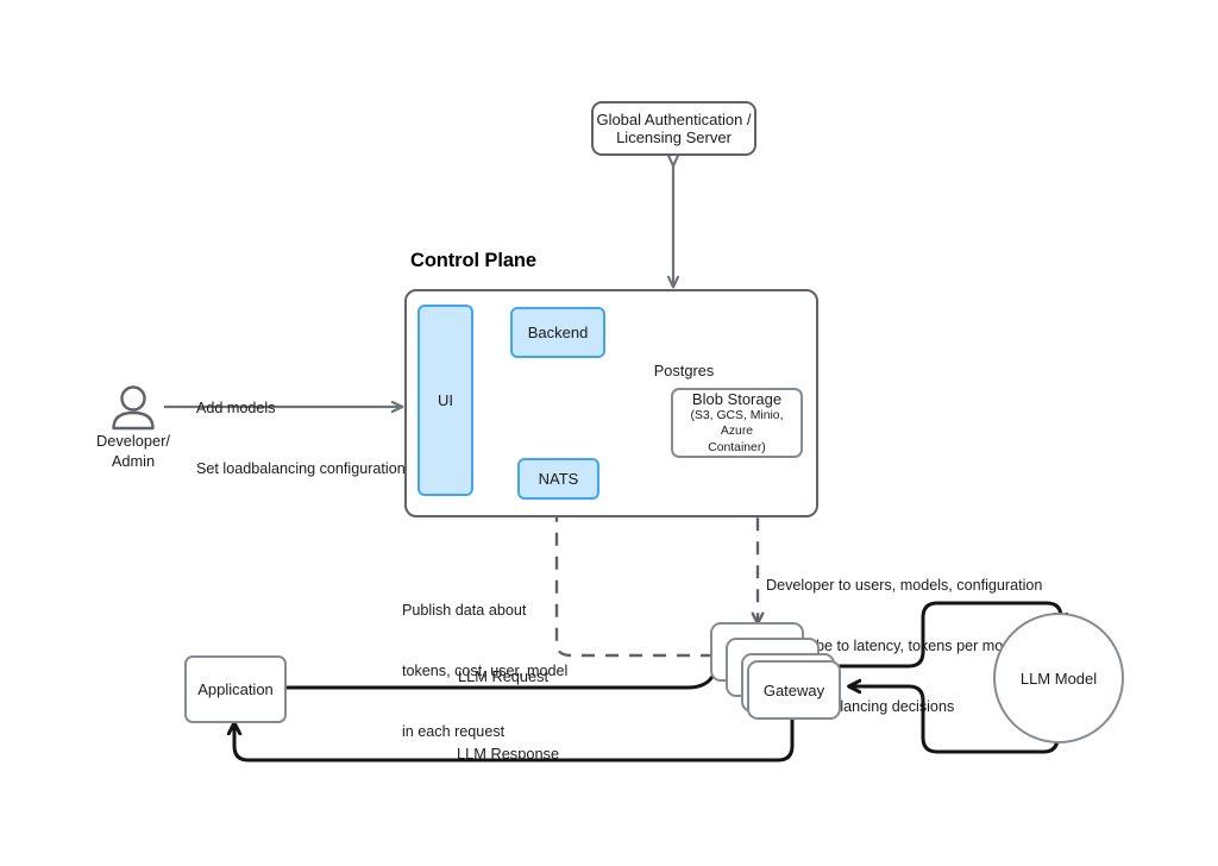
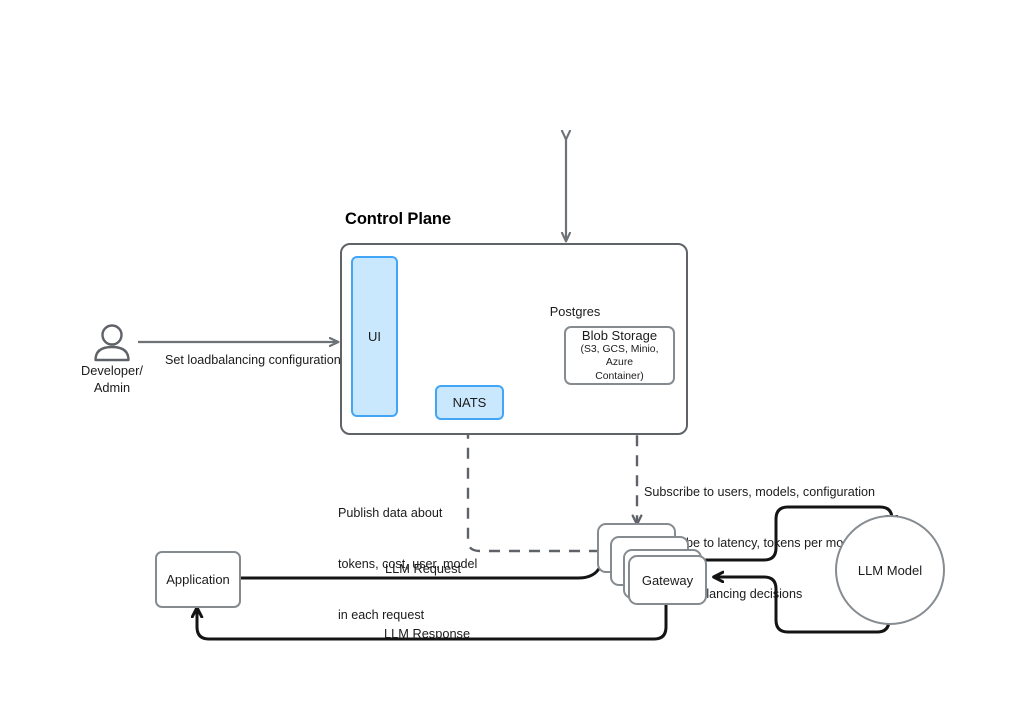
- Global Authentication /
- Licensing Server
  Control Plane
  UI
- Backend
  NATS
  Postgres
  Blob Storage
  (S3, GCS, Minio, Azure
  Container)
  Developer/
  Admin
- Add models
  Set loadbalancing configuration
  Publish data about
  tokens, cost, user, model
  in each request
- Developer to users, models, configuration
+ Subscribe to users, models, configuration
  Application
  Gateway
  LLM Model
  LLM Request
  LLM Response
